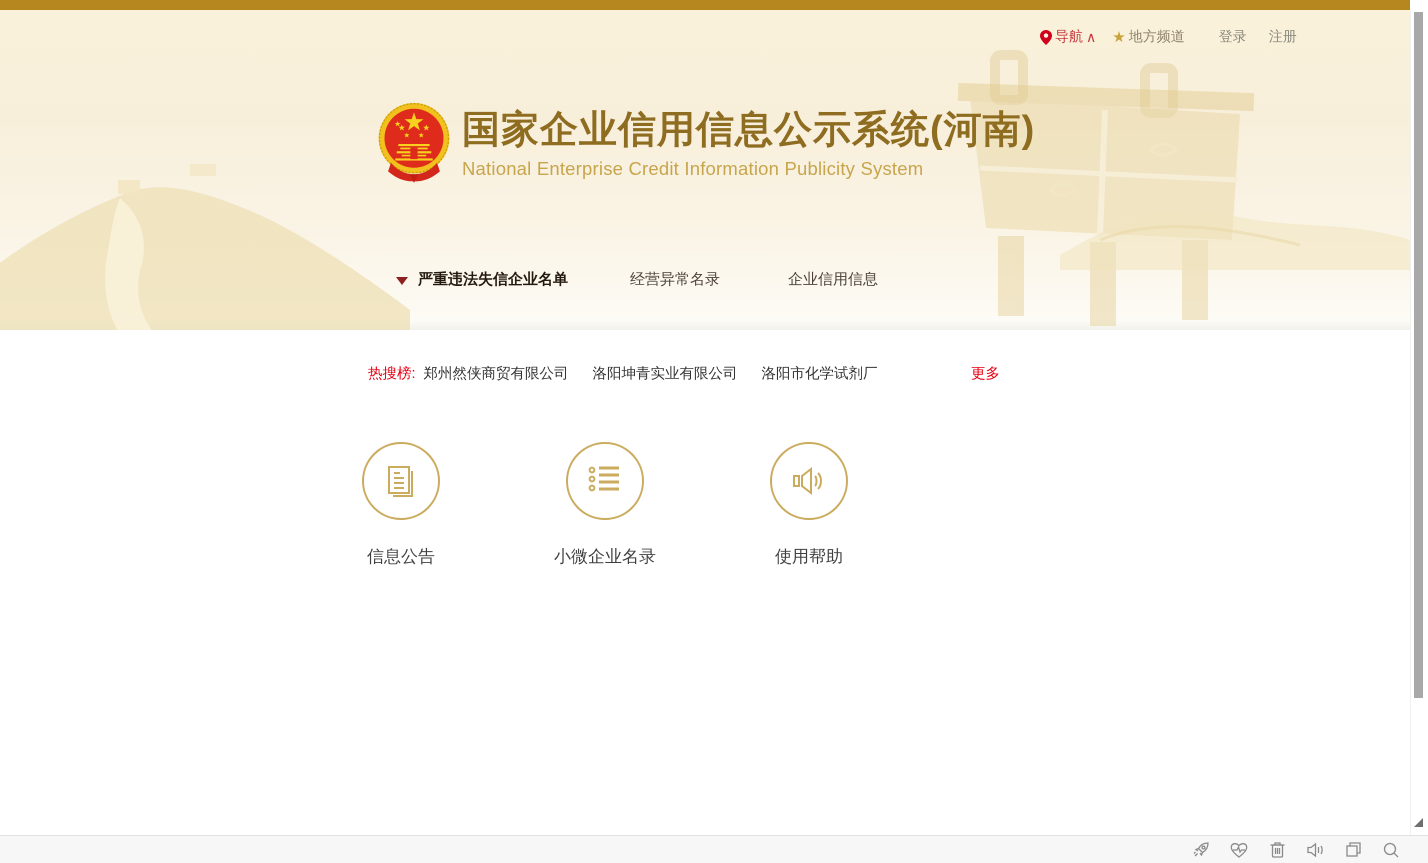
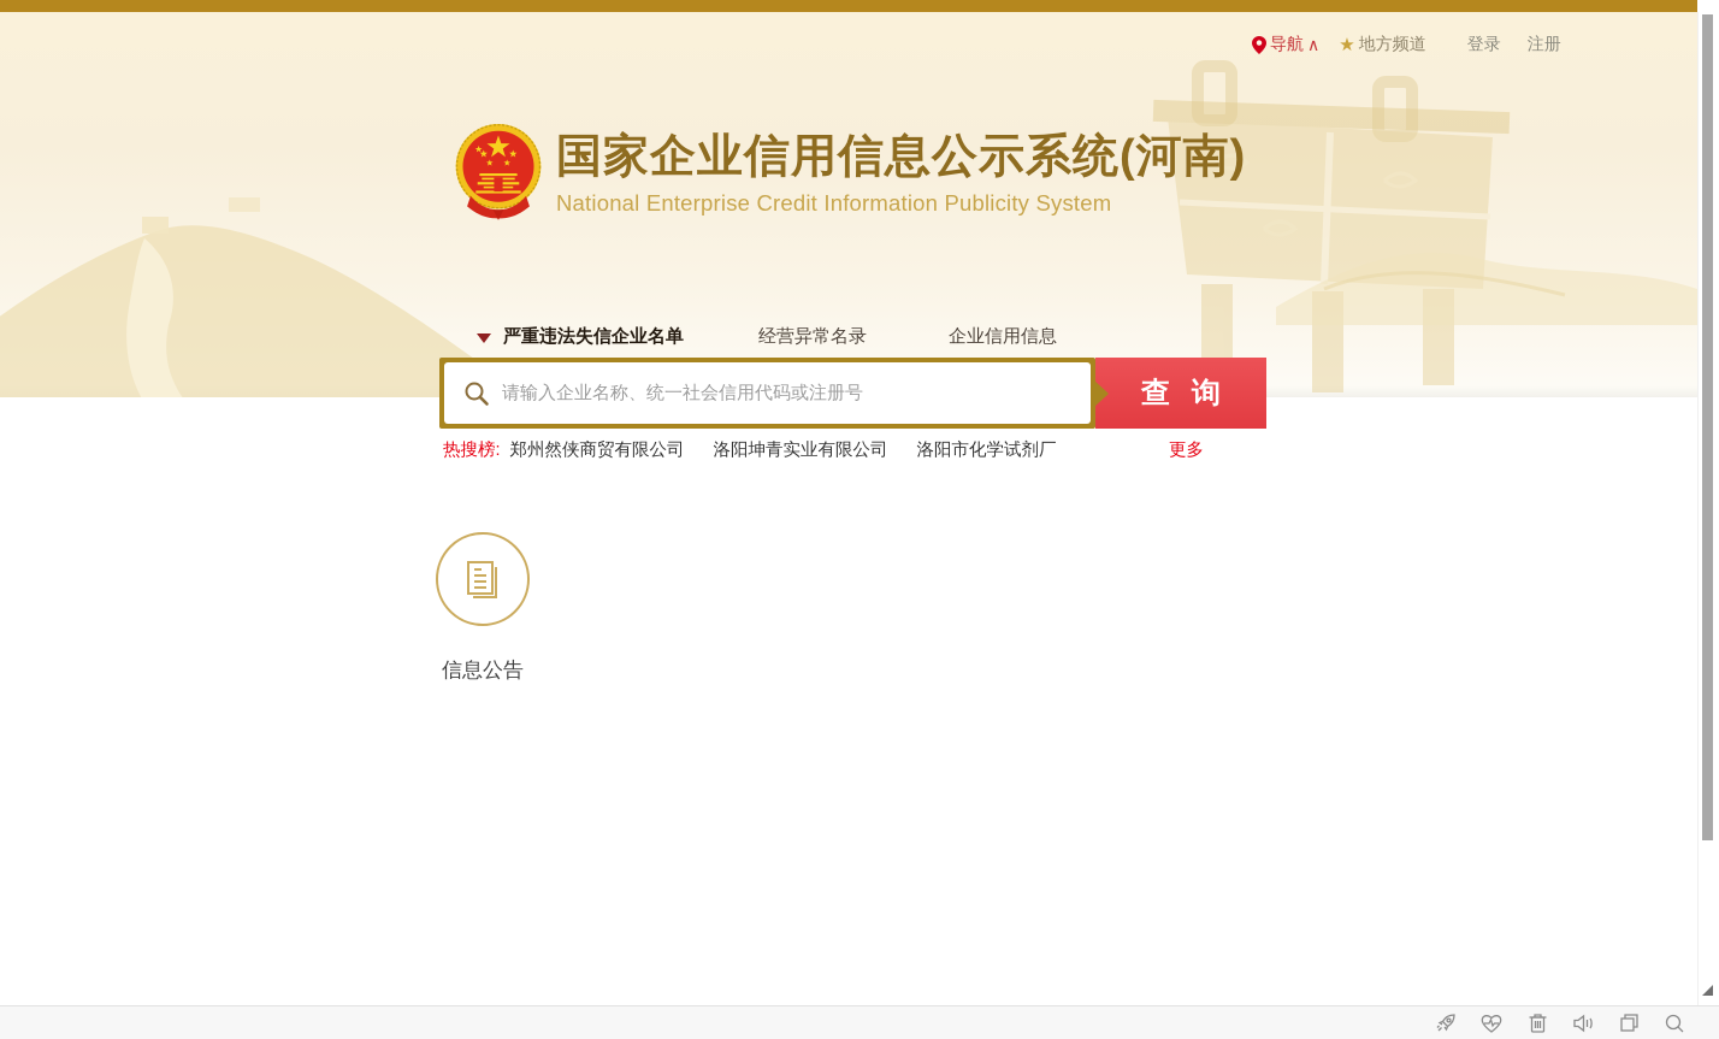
  导航
  ∧
  ★
  地方频道
  登录
  注册
  国家企业信用信息公示系统(河南)
  National Enterprise Credit Information Publicity System
  严重违法失信企业名单
  经营异常名录
  企业信用信息
+ 请输入企业名称、统一社会信用代码或注册号
+ 查询
  热搜榜:
  郑州然侠商贸有限公司
  洛阳坤青实业有限公司
  洛阳市化学试剂厂
  更多
  信息公告
- 小微企业名录
- 使用帮助
